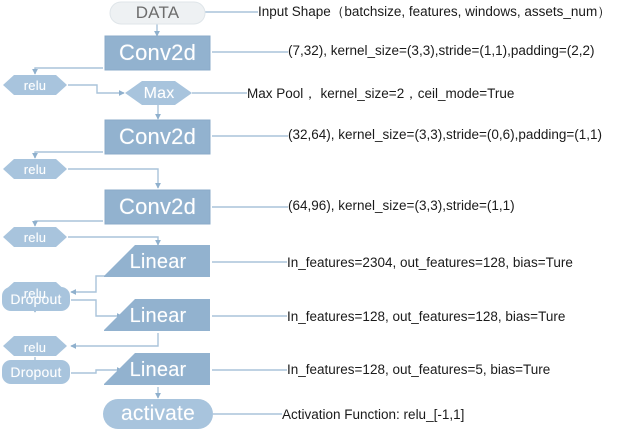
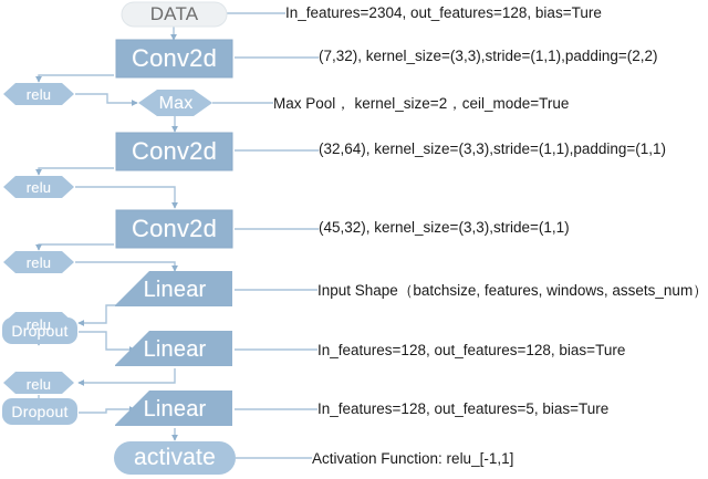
  DATA
  Conv2d
  relu
  Max
  Conv2d
  relu
  Conv2d
  relu
  Linear
  relu
  Dropout
  Linear
  relu
  Dropout
  Linear
  activate
- Input Shape（batchsize, features, windows, assets_num）
+ In_features=2304, out_features=128, bias=Ture
  (7,32), kernel_size=(3,3),stride=(1,1),padding=(2,2)
  Max Pool， kernel_size=2，ceil_mode=True
- (32,64), kernel_size=(3,3),stride=(0,6),padding=(1,1)
+ (32,64), kernel_size=(3,3),stride=(1,1),padding=(1,1)
- (64,96), kernel_size=(3,3),stride=(1,1)
+ (45,32), kernel_size=(3,3),stride=(1,1)
- In_features=2304, out_features=128, bias=Ture
+ Input Shape（batchsize, features, windows, assets_num）
  In_features=128, out_features=128, bias=Ture
  In_features=128, out_features=5, bias=Ture
  Activation Function: relu_[-1,1]
